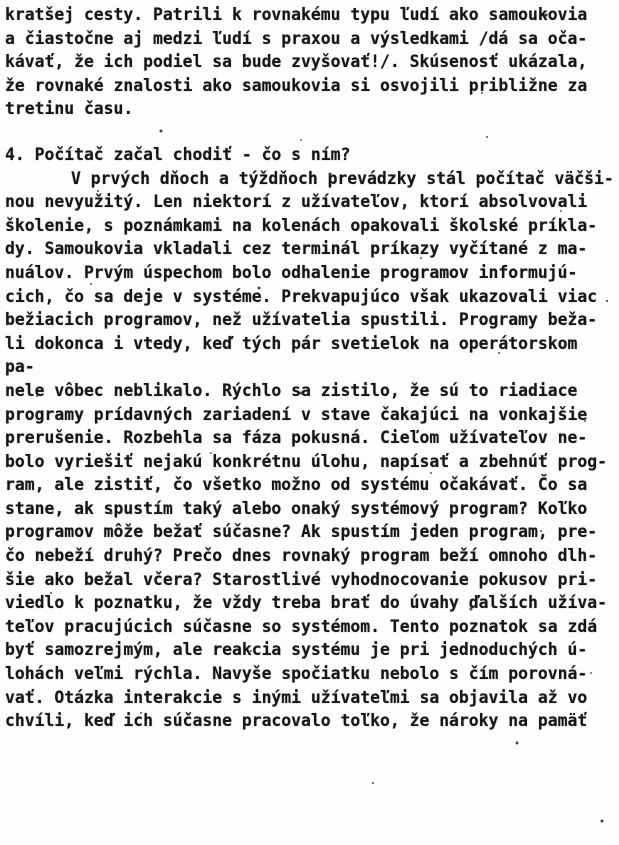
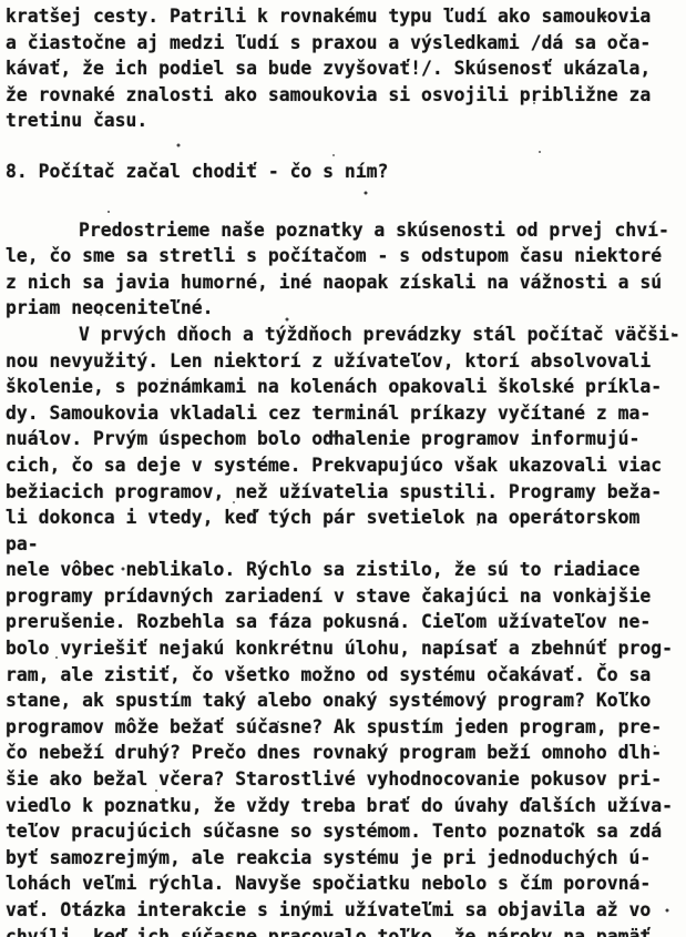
  kratšej cesty. Patrili k rovnakému typu ľudí ako samoukovia
  a čiastočne aj medzi ľudí s praxou a výsledkami /dá sa oča-
  kávať, že ich podiel sa bude zvyšovať!/. Skúsenosť ukázala,
  že rovnaké znalosti ako samoukovia si osvojili približne za
  tretinu času.
- 4. Počítač začal chodiť - čo s ním?
+ 8. Počítač začal chodiť - čo s ním?
+ Predostrieme naše poznatky a skúsenosti od prvej chví-
+ le, čo sme sa stretli s počítačom - s odstupom času niektoré
+ z nich sa javia humorné, iné naopak získali na vážnosti a sú
+ priam neoceniteľné.
  V prvých dňoch a týždňoch prevádzky stál počítač väčši-
  nou nevyužitý. Len niektorí z užívateľov, ktorí absolvovali
  školenie, s poznámkami na kolenách opakovali školské príkla-
  dy. Samoukovia vkladali cez terminál príkazy vyčítané z ma-
  nuálov. Prvým úspechom bolo odhalenie programov informujú-
  cich, čo sa deje v systéme. Prekvapujúco však ukazovali viac
  bežiacich programov, než užívatelia spustili. Programy beža-
  li dokonca i vtedy, keď tých pár svetielok na operátorskom pa-
  nele vôbec neblikalo. Rýchlo sa zistilo, že sú to riadiace
  programy prídavných zariadení v stave čakajúci na vonkajšie
  prerušenie. Rozbehla sa fáza pokusná. Cieľom užívateľov ne-
  bolo vyriešiť nejakú konkrétnu úlohu, napísať a zbehnúť prog-
  ram, ale zistiť, čo všetko možno od systému očakávať. Čo sa
  stane, ak spustím taký alebo onaký systémový program? Koľko
  programov môže bežať súčasne? Ak spustím jeden program, pre-
  čo nebeží druhý? Prečo dnes rovnaký program beží omnoho dlh-
  šie ako bežal včera? Starostlivé vyhodnocovanie pokusov pri-
  viedlo k poznatku, že vždy treba brať do úvahy ďalších užíva-
  teľov pracujúcich súčasne so systémom. Tento poznatok sa zdá
  byť samozrejmým, ale reakcia systému je pri jednoduchých ú-
  lohách veľmi rýchla. Navyše spočiatku nebolo s čím porovná-
  vať. Otázka interakcie s inými užívateľmi sa objavila až vo
  chvíli, keď ich súčasne pracovalo toľko, že nároky na pamäť
